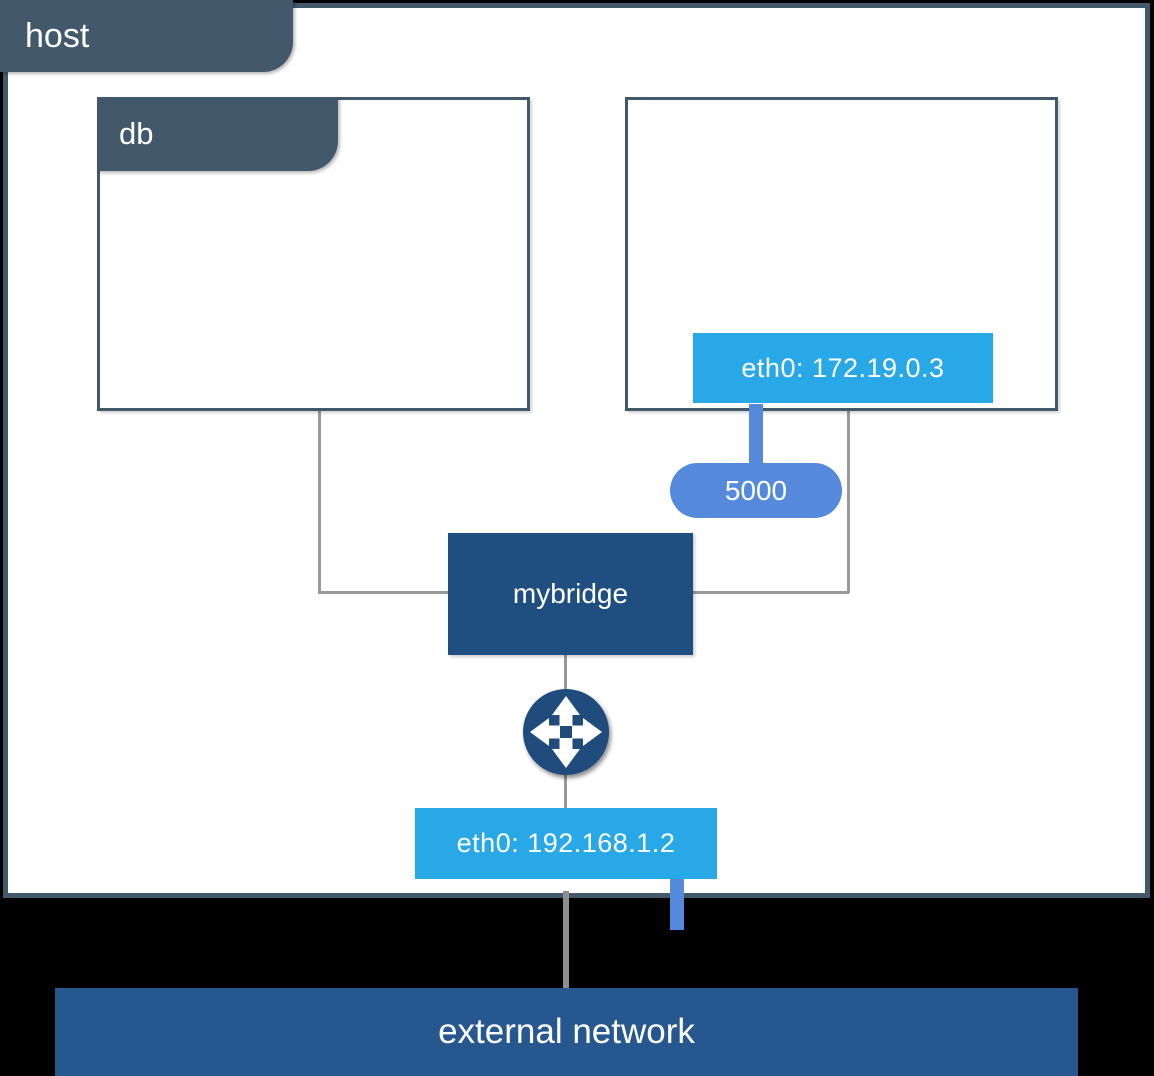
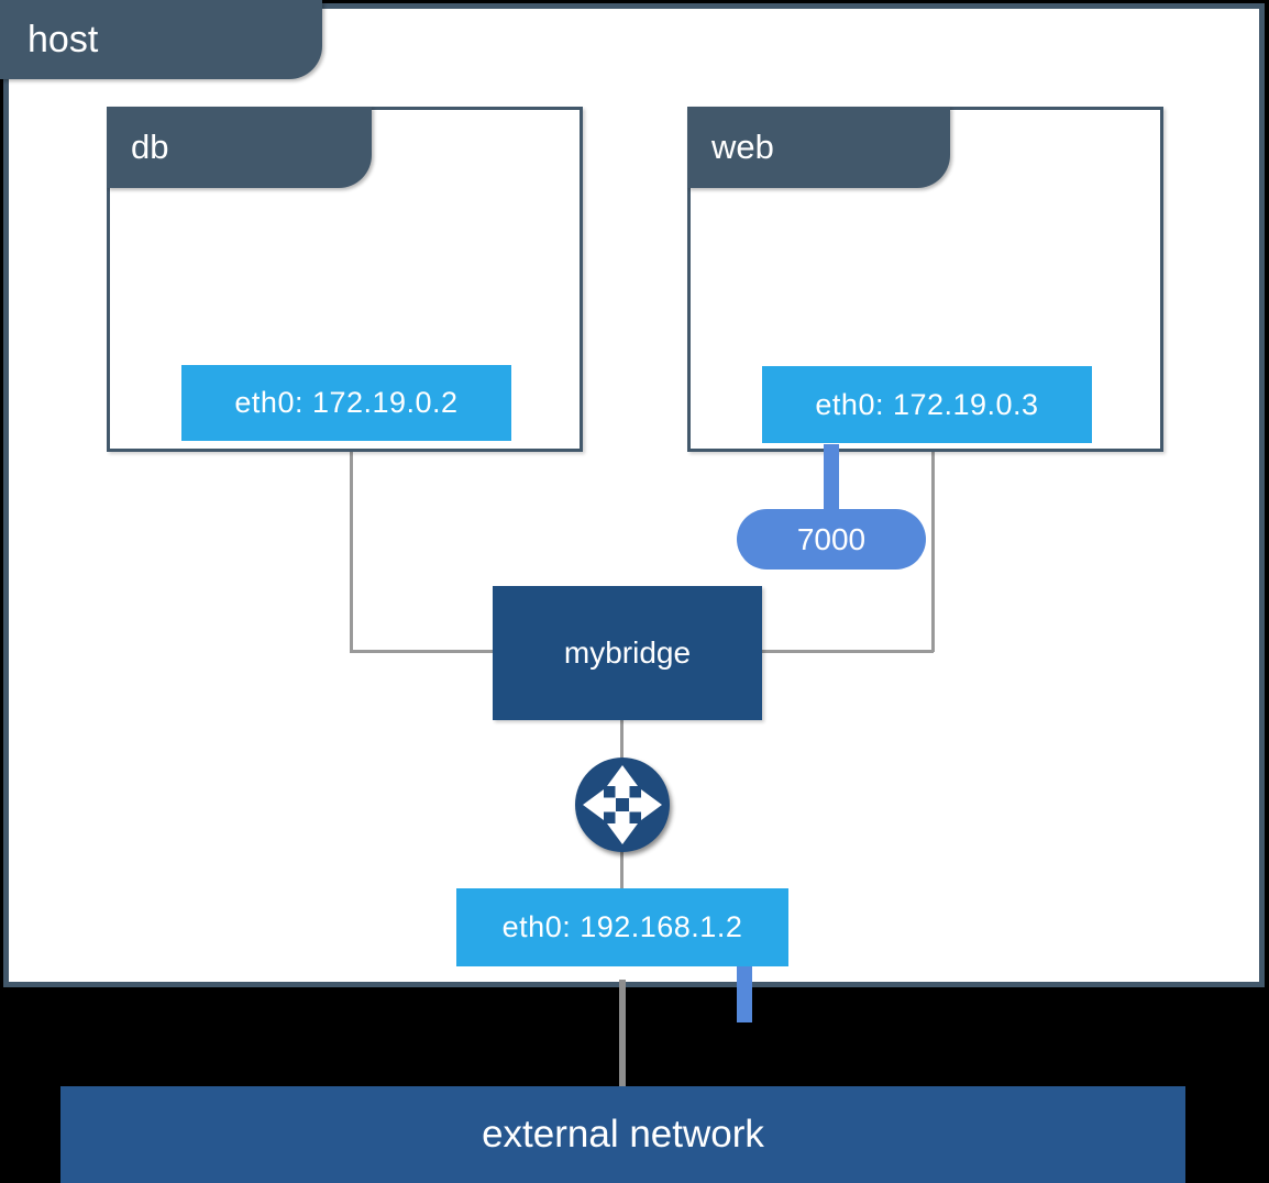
  db
+ eth0: 172.19.0.2
+ web
  eth0: 172.19.0.3
- 5000
+ 7000
  mybridge
  eth0: 192.168.1.2
  host
  external network
